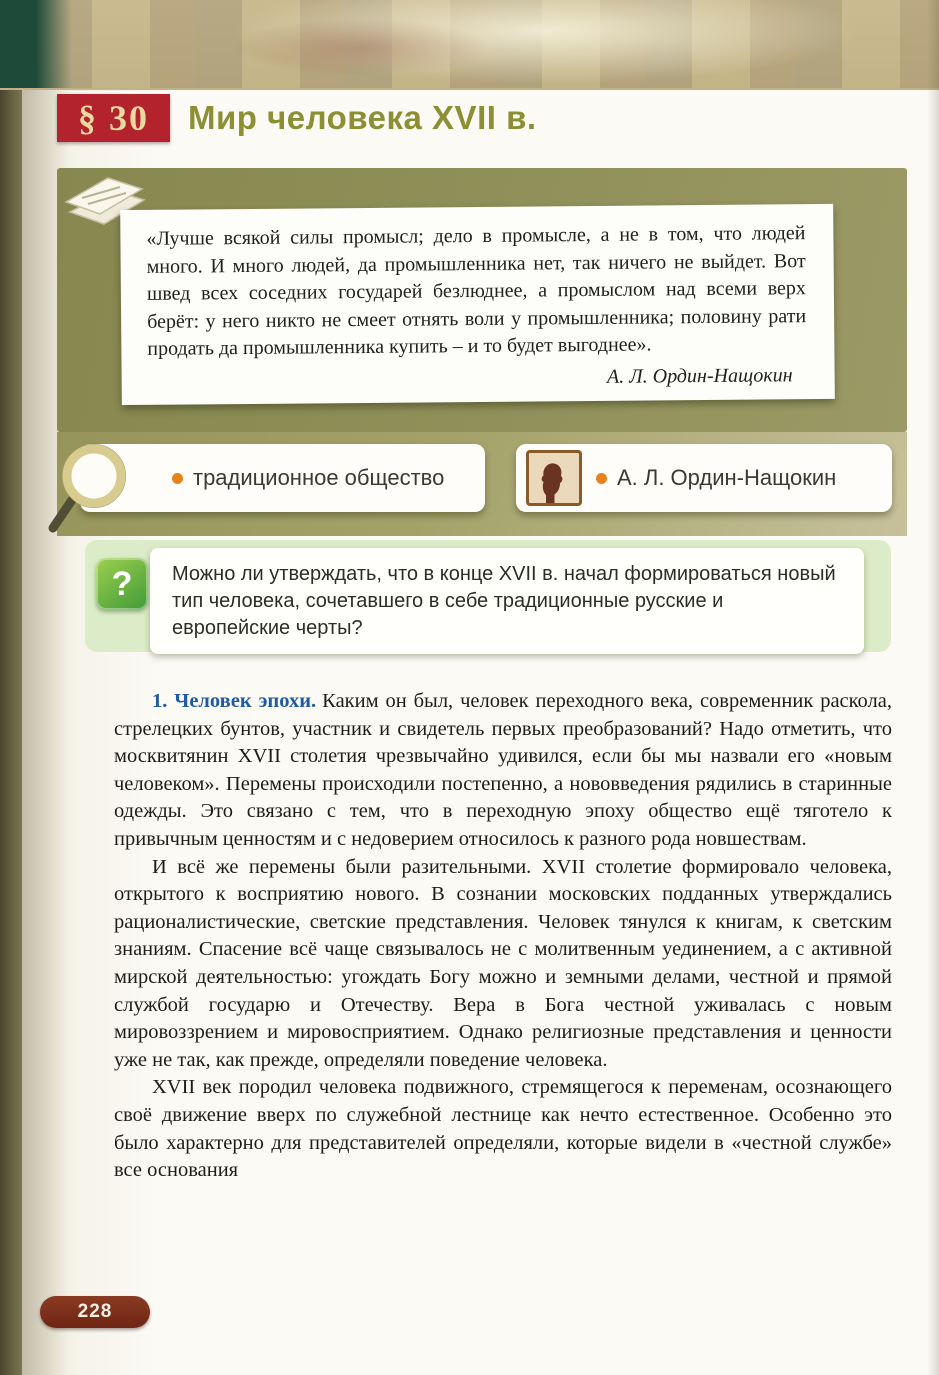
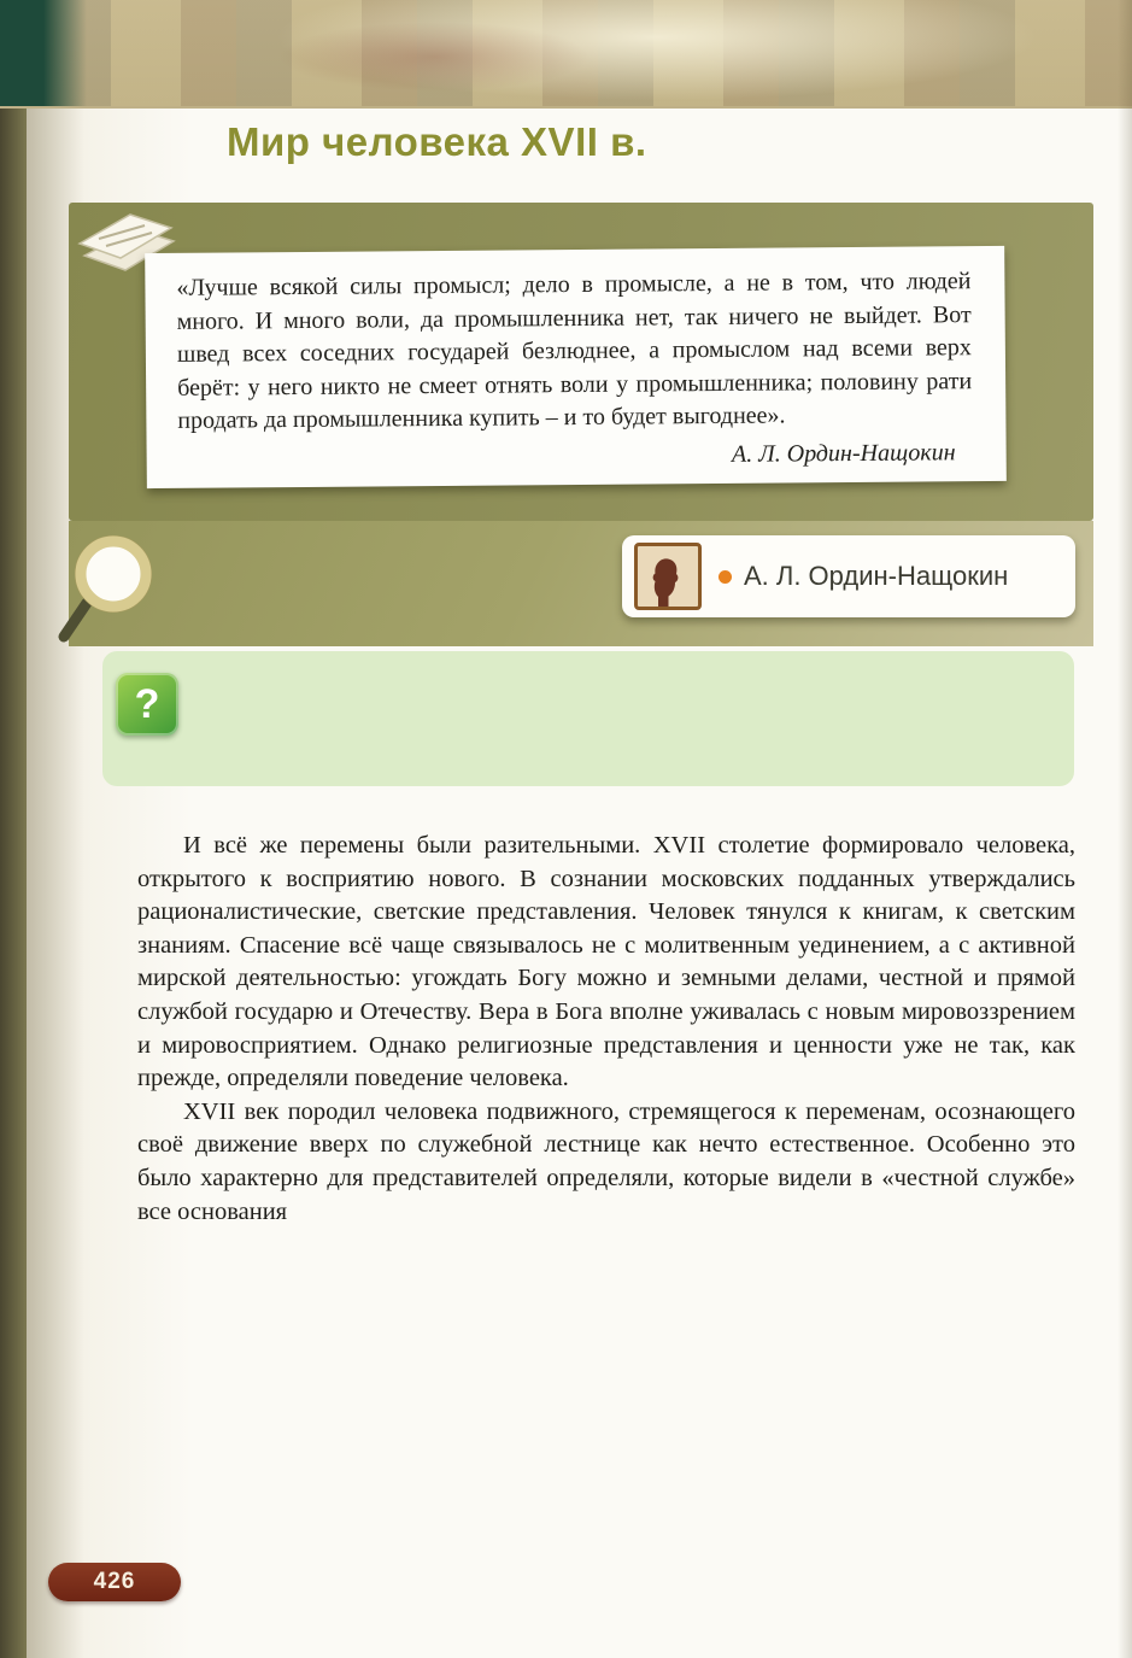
- § 30
  Мир человека XVII в.
- «Лучше всякой силы промысл; дело в промысле, а не в том, что людей много. И много людей, да промышленника нет, так ничего не выйдет. Вот швед всех соседних государей безлюднее, а промыслом над всеми верх берёт: у него никто не смеет отнять воли у промышленника; половину рати продать да промышленника купить – и то будет выгоднее».
+ «Лучше всякой силы промысл; дело в промысле, а не в том, что людей много. И много воли, да промышленника нет, так ничего не выйдет. Вот швед всех соседних государей безлюднее, а промыслом над всеми верх берёт: у него никто не смеет отнять воли у промышленника; половину рати продать да промышленника купить – и то будет выгоднее».
  А. Л. Ордин-Нащокин
- традиционное общество
  А. Л. Ордин-Нащокин
  ?
- Можно ли утверждать, что в конце XVII в. начал формироваться новый тип человека, сочетавшего в себе традиционные русские и европейские черты?
- 1. Человек эпохи. Каким он был, человек переходного века, современник раскола, стрелецких бунтов, участник и свидетель первых преобразований? Надо отметить, что москвитянин XVII столетия чрезвычайно удивился, если бы мы назвали его «новым человеком». Перемены происходили постепенно, а нововведения рядились в старинные одежды. Это связано с тем, что в переходную эпоху общество ещё тяготело к привычным ценностям и с недоверием относилось к разного рода новшествам.
- И всё же перемены были разительными. XVII столетие формировало человека, открытого к восприятию нового. В сознании московских подданных утверждались рационалистические, светские представления. Человек тянулся к книгам, к светским знаниям. Спасение всё чаще связывалось не с молитвенным уединением, а с активной мирской деятельностью: угождать Богу можно и земными делами, честной и прямой службой государю и Отечеству. Вера в Бога честной уживалась с новым мировоззрением и мировосприятием. Однако религиозные представления и ценности уже не так, как прежде, определяли поведение человека.
+ И всё же перемены были разительными. XVII столетие формировало человека, открытого к восприятию нового. В сознании московских подданных утверждались рационалистические, светские представления. Человек тянулся к книгам, к светским знаниям. Спасение всё чаще связывалось не с молитвенным уединением, а с активной мирской деятельностью: угождать Богу можно и земными делами, честной и прямой службой государю и Отечеству. Вера в Бога вполне уживалась с новым мировоззрением и мировосприятием. Однако религиозные представления и ценности уже не так, как прежде, определяли поведение человека.
  XVII век породил человека подвижного, стремящегося к переменам, осознающего своё движение вверх по служебной лестнице как нечто естественное. Особенно это было характерно для представителей определяли, которые видели в «честной службе» все основания
- 228
+ 426
